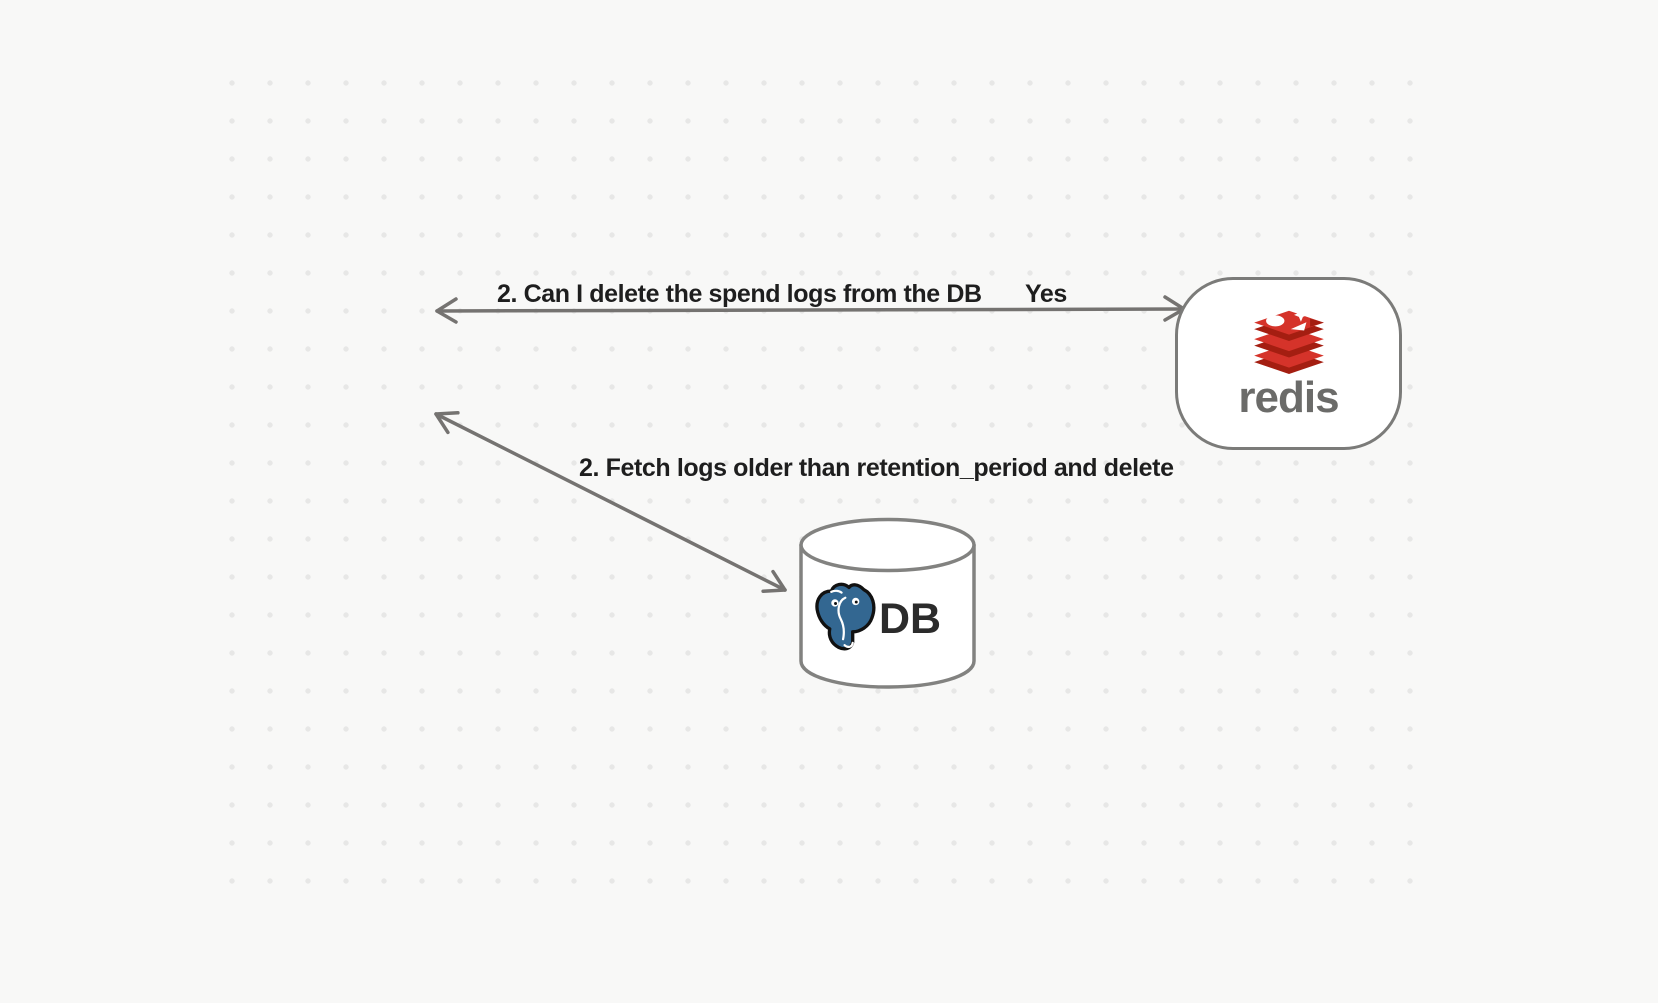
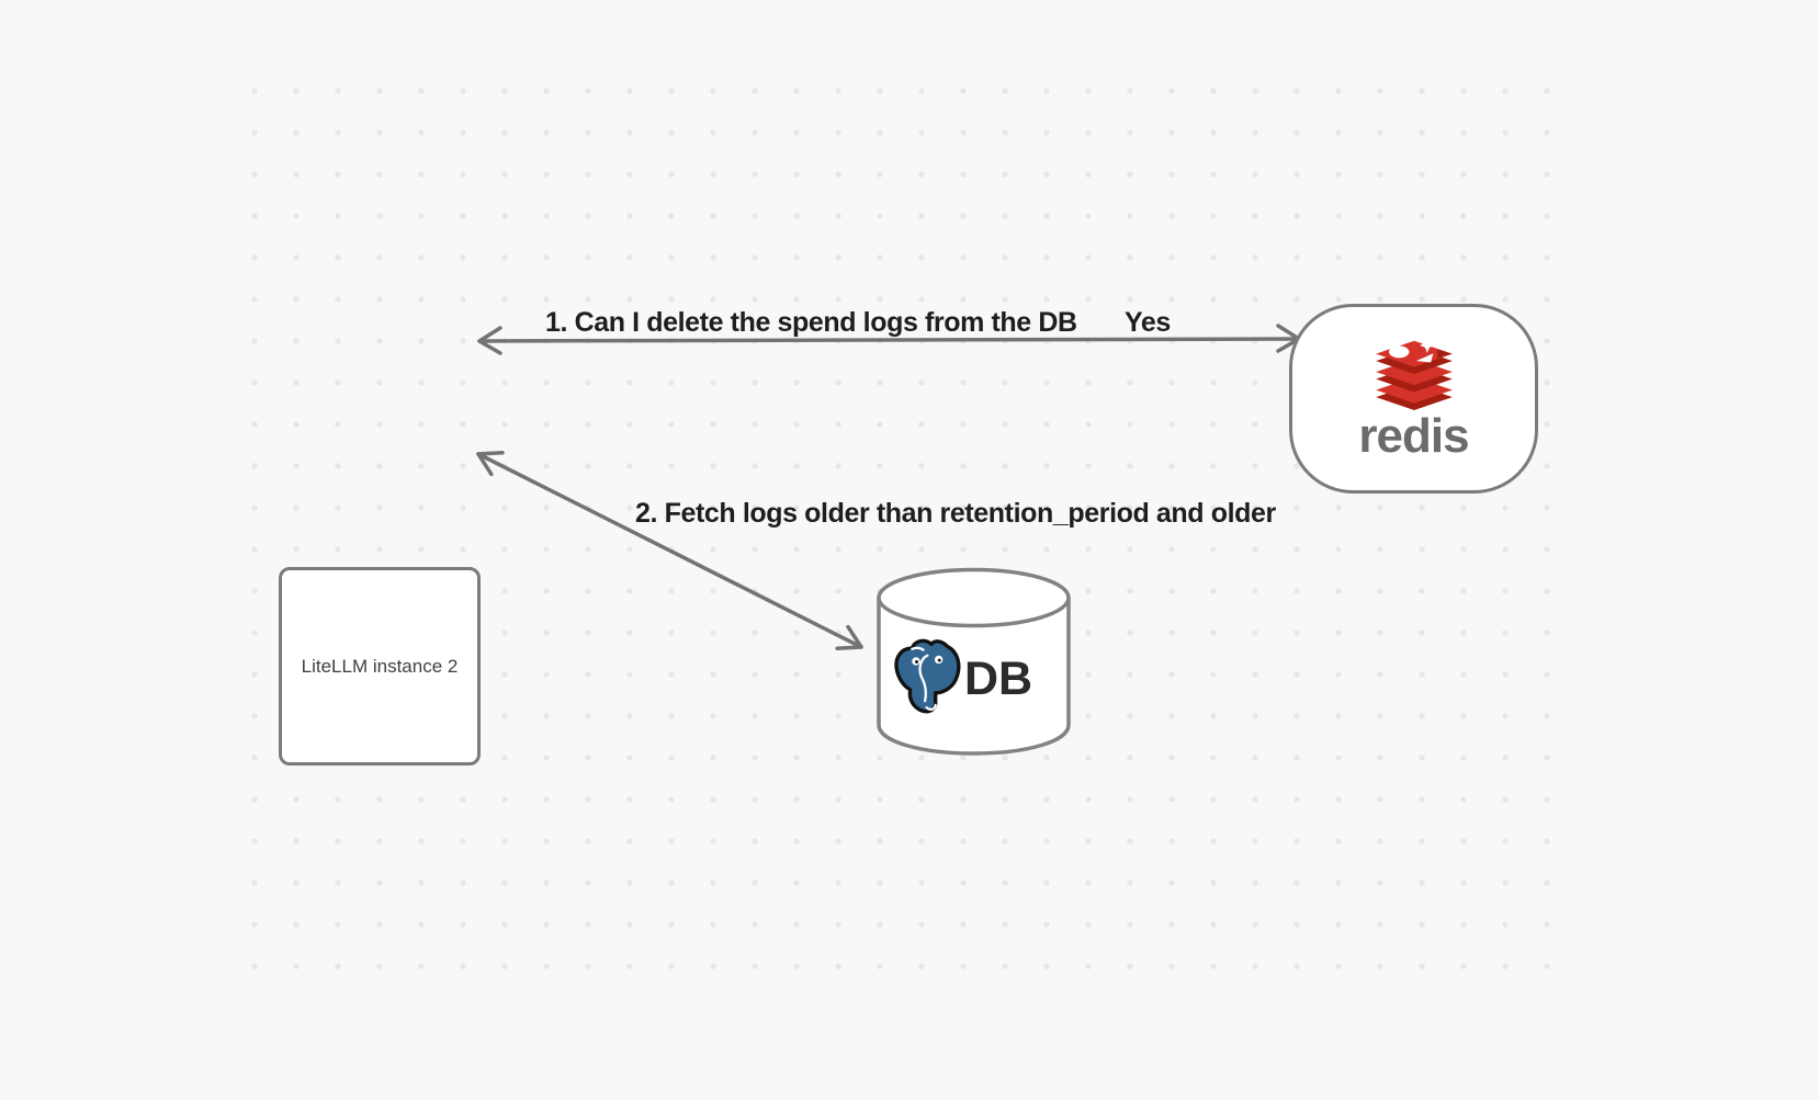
+ LiteLLM instance 2
- 2. Can I delete the spend logs from the DB
+ 1. Can I delete the spend logs from the DB
  Yes
- 2. Fetch logs older than retention_period and delete
+ 2. Fetch logs older than retention_period and older
  redis
  DB
